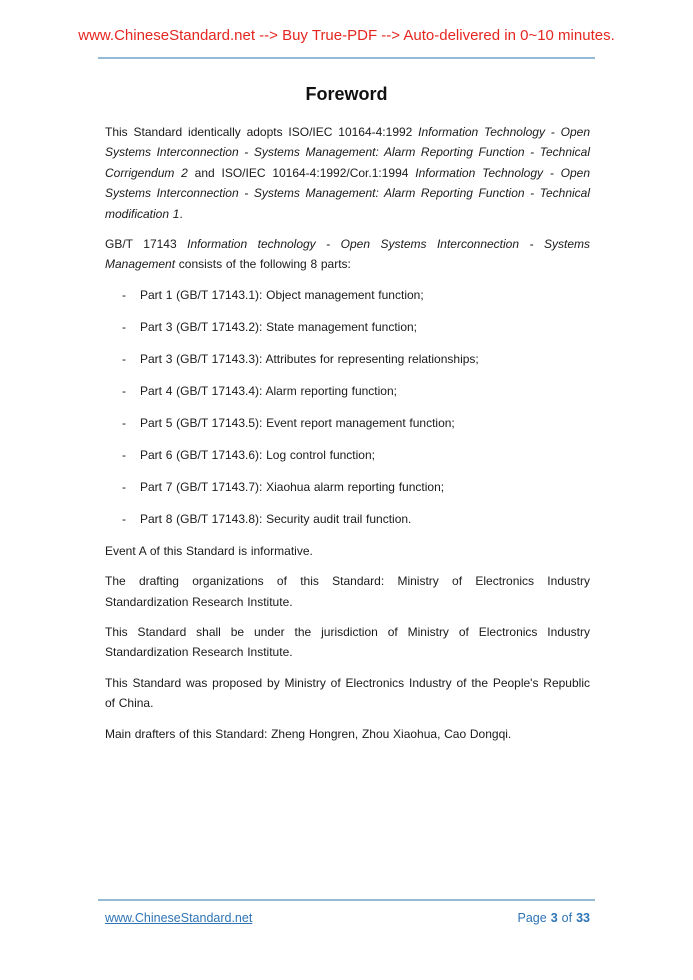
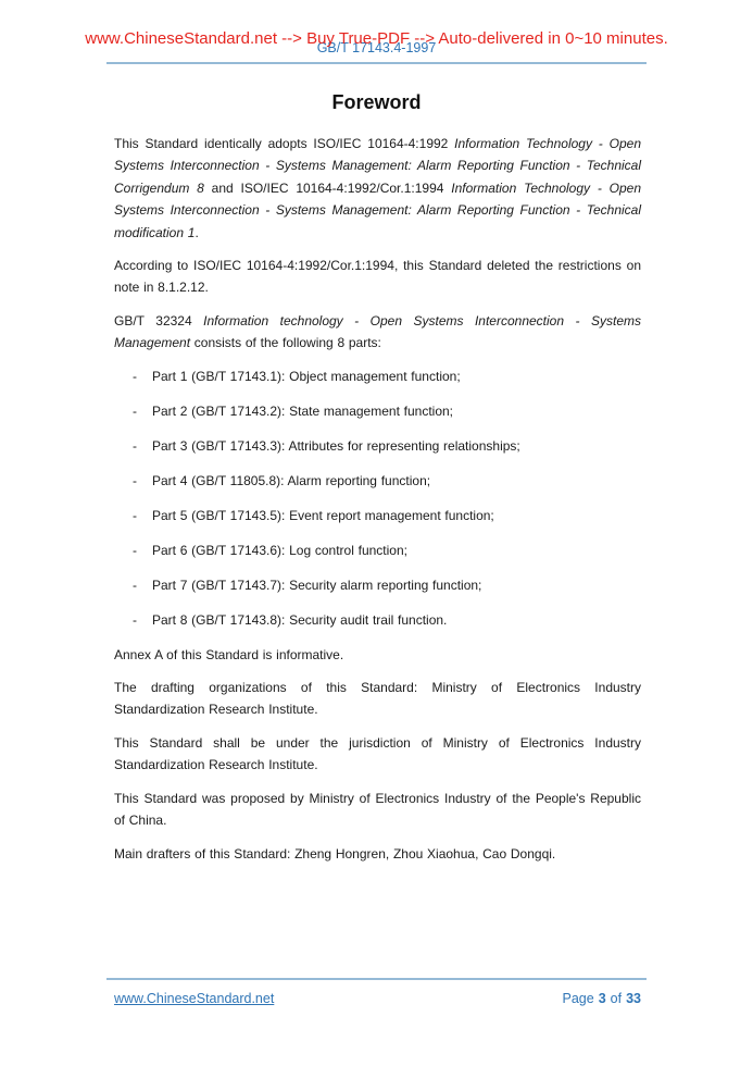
  www.ChineseStandard.net --> Buy True-PDF --> Auto-delivered in 0~10 minutes.
+ GB/T 17143.4-1997
  Foreword
- This Standard identically adopts ISO/IEC 10164-4:1992 Information Technology - Open Systems Interconnection - Systems Management: Alarm Reporting Function - Technical Corrigendum 2 and ISO/IEC 10164-4:1992/Cor.1:1994 Information Technology - Open Systems Interconnection - Systems Management: Alarm Reporting Function - Technical modification 1.
+ This Standard identically adopts ISO/IEC 10164-4:1992 Information Technology - Open Systems Interconnection - Systems Management: Alarm Reporting Function - Technical Corrigendum 8 and ISO/IEC 10164-4:1992/Cor.1:1994 Information Technology - Open Systems Interconnection - Systems Management: Alarm Reporting Function - Technical modification 1.
+ According to ISO/IEC 10164-4:1992/Cor.1:1994, this Standard deleted the restrictions on note in 8.1.2.12.
- GB/T 17143 Information technology - Open Systems Interconnection - Systems Management consists of the following 8 parts:
+ GB/T 32324 Information technology - Open Systems Interconnection - Systems Management consists of the following 8 parts:
  -
  Part 1 (GB/T 17143.1): Object management function;
  -
- Part 3 (GB/T 17143.2): State management function;
+ Part 2 (GB/T 17143.2): State management function;
  -
  Part 3 (GB/T 17143.3): Attributes for representing relationships;
  -
- Part 4 (GB/T 17143.4): Alarm reporting function;
+ Part 4 (GB/T 11805.8): Alarm reporting function;
  -
  Part 5 (GB/T 17143.5): Event report management function;
  -
  Part 6 (GB/T 17143.6): Log control function;
  -
- Part 7 (GB/T 17143.7): Xiaohua alarm reporting function;
+ Part 7 (GB/T 17143.7): Security alarm reporting function;
  -
  Part 8 (GB/T 17143.8): Security audit trail function.
- Event A of this Standard is informative.
+ Annex A of this Standard is informative.
  The drafting organizations of this Standard: Ministry of Electronics Industry Standardization Research Institute.
  This Standard shall be under the jurisdiction of Ministry of Electronics Industry Standardization Research Institute.
  This Standard was proposed by Ministry of Electronics Industry of the People's Republic of China.
  Main drafters of this Standard: Zheng Hongren, Zhou Xiaohua, Cao Dongqi.
  www.ChineseStandard.net
  Page
  3
  of
  33
